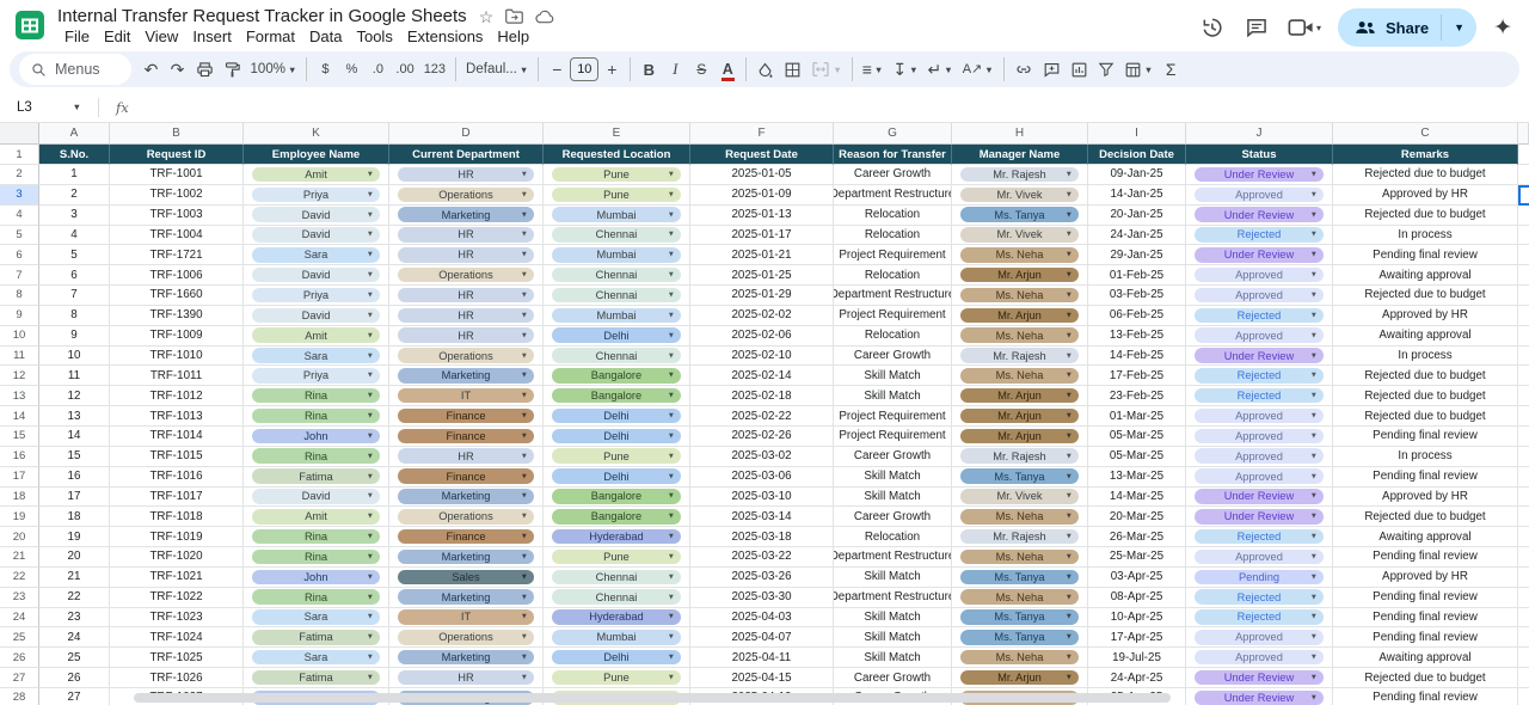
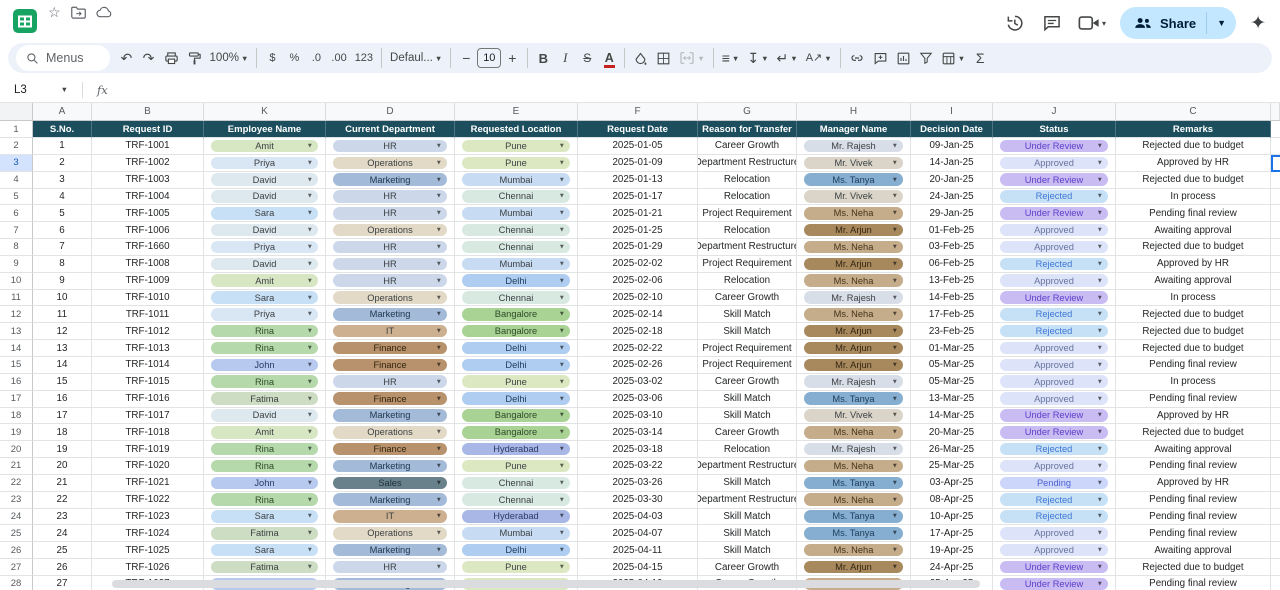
- Internal Transfer Request Tracker in Google Sheets
  ☆
- File
- Edit
- View
- Insert
- Format
- Data
- Tools
- Extensions
- Help
  ▾
  Share
  ▼
  ✦
  Menus
  ↶
  ↷
  100%
  ▼
  $
  %
  .0
  .00
  123
  Defaul...
  ▼
  −
  10
  +
  B
  I
  S
  A
  ▼
  ≡
  ▼
  ↧
  ▼
  ↵
  ▼
  A↗
  ▼
  ▼
  Σ
  L3
  ▼
  fx
  A
  B
  K
  D
  E
  F
  G
  H
  I
  J
  C
  1
  S.No.
  Request ID
  Employee Name
  Current Department
  Requested Location
  Request Date
  Reason for Transfer
  Manager Name
  Decision Date
  Status
  Remarks
  2
  1
  TRF-1001
  Amit
  HR
  Pune
  2025-01-05
  Career Growth
  Mr. Rajesh
  09-Jan-25
  Under Review
  Rejected due to budget
  3
  2
  TRF-1002
  Priya
  Operations
  Pune
  2025-01-09
  Department Restructure
  Mr. Vivek
  14-Jan-25
  Approved
  Approved by HR
  4
  3
  TRF-1003
  David
  Marketing
  Mumbai
  2025-01-13
  Relocation
  Ms. Tanya
  20-Jan-25
  Under Review
  Rejected due to budget
  5
  4
  TRF-1004
  David
  HR
  Chennai
  2025-01-17
  Relocation
  Mr. Vivek
  24-Jan-25
  Rejected
  In process
  6
  5
- TRF-1721
+ TRF-1005
  Sara
  HR
  Mumbai
  2025-01-21
  Project Requirement
  Ms. Neha
  29-Jan-25
  Under Review
  Pending final review
  7
  6
  TRF-1006
  David
  Operations
  Chennai
  2025-01-25
  Relocation
  Mr. Arjun
  01-Feb-25
  Approved
  Awaiting approval
  8
  7
  TRF-1660
  Priya
  HR
  Chennai
  2025-01-29
  Department Restructure
  Ms. Neha
  03-Feb-25
  Approved
  Rejected due to budget
  9
  8
- TRF-1390
+ TRF-1008
  David
  HR
  Mumbai
  2025-02-02
  Project Requirement
  Mr. Arjun
  06-Feb-25
  Rejected
  Approved by HR
  10
  9
  TRF-1009
  Amit
  HR
  Delhi
  2025-02-06
  Relocation
  Ms. Neha
  13-Feb-25
  Approved
  Awaiting approval
  11
  10
  TRF-1010
  Sara
  Operations
  Chennai
  2025-02-10
  Career Growth
  Mr. Rajesh
  14-Feb-25
  Under Review
  In process
  12
  11
  TRF-1011
  Priya
  Marketing
  Bangalore
  2025-02-14
  Skill Match
  Ms. Neha
  17-Feb-25
  Rejected
  Rejected due to budget
  13
  12
  TRF-1012
  Rina
  IT
  Bangalore
  2025-02-18
  Skill Match
  Mr. Arjun
  23-Feb-25
  Rejected
  Rejected due to budget
  14
  13
  TRF-1013
  Rina
  Finance
  Delhi
  2025-02-22
  Project Requirement
  Mr. Arjun
  01-Mar-25
  Approved
  Rejected due to budget
  15
  14
  TRF-1014
  John
  Finance
  Delhi
  2025-02-26
  Project Requirement
  Mr. Arjun
  05-Mar-25
  Approved
  Pending final review
  16
  15
  TRF-1015
  Rina
  HR
  Pune
  2025-03-02
  Career Growth
  Mr. Rajesh
  05-Mar-25
  Approved
  In process
  17
  16
  TRF-1016
  Fatima
  Finance
  Delhi
  2025-03-06
  Skill Match
  Ms. Tanya
  13-Mar-25
  Approved
  Pending final review
  18
  17
  TRF-1017
  David
  Marketing
  Bangalore
  2025-03-10
  Skill Match
  Mr. Vivek
  14-Mar-25
  Under Review
  Approved by HR
  19
  18
  TRF-1018
  Amit
  Operations
  Bangalore
  2025-03-14
  Career Growth
  Ms. Neha
  20-Mar-25
  Under Review
  Rejected due to budget
  20
  19
  TRF-1019
  Rina
  Finance
  Hyderabad
  2025-03-18
  Relocation
  Mr. Rajesh
  26-Mar-25
  Rejected
  Awaiting approval
  21
  20
  TRF-1020
  Rina
  Marketing
  Pune
  2025-03-22
  Department Restructure
  Ms. Neha
  25-Mar-25
  Approved
  Pending final review
  22
  21
  TRF-1021
  John
  Sales
  Chennai
  2025-03-26
  Skill Match
  Ms. Tanya
  03-Apr-25
  Pending
  Approved by HR
  23
  22
  TRF-1022
  Rina
  Marketing
  Chennai
  2025-03-30
  Department Restructure
  Ms. Neha
  08-Apr-25
  Rejected
  Pending final review
  24
  23
  TRF-1023
  Sara
  IT
  Hyderabad
  2025-04-03
  Skill Match
  Ms. Tanya
  10-Apr-25
  Rejected
  Pending final review
  25
  24
  TRF-1024
  Fatima
  Operations
  Mumbai
  2025-04-07
  Skill Match
  Ms. Tanya
  17-Apr-25
  Approved
  Pending final review
  26
  25
  TRF-1025
  Sara
  Marketing
  Delhi
  2025-04-11
  Skill Match
  Ms. Neha
- 19-Jul-25
+ 19-Apr-25
  Approved
  Awaiting approval
  27
  26
  TRF-1026
  Fatima
  HR
  Pune
  2025-04-15
  Career Growth
  Mr. Arjun
  24-Apr-25
  Under Review
  Rejected due to budget
  28
  27
  Under Review
  Pending final review
